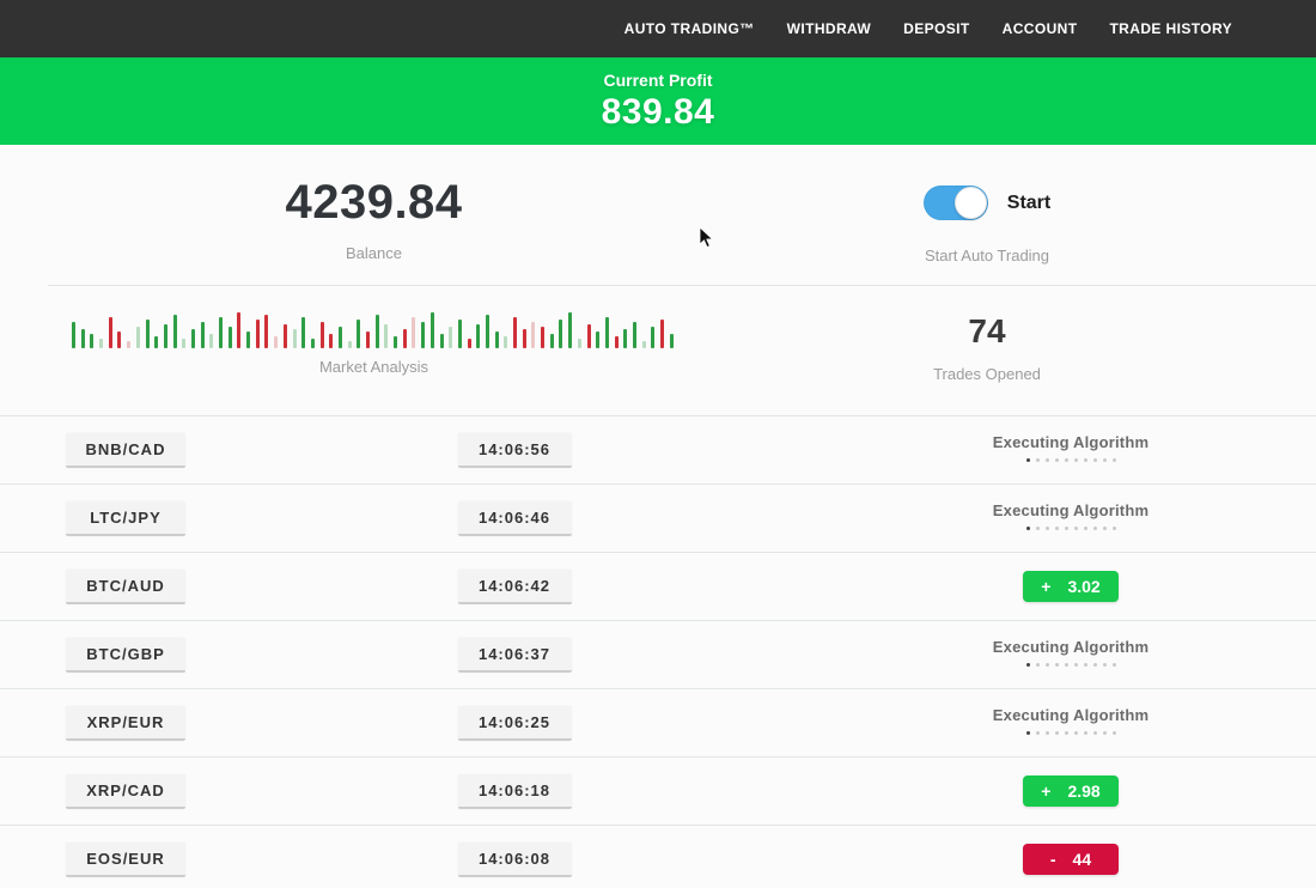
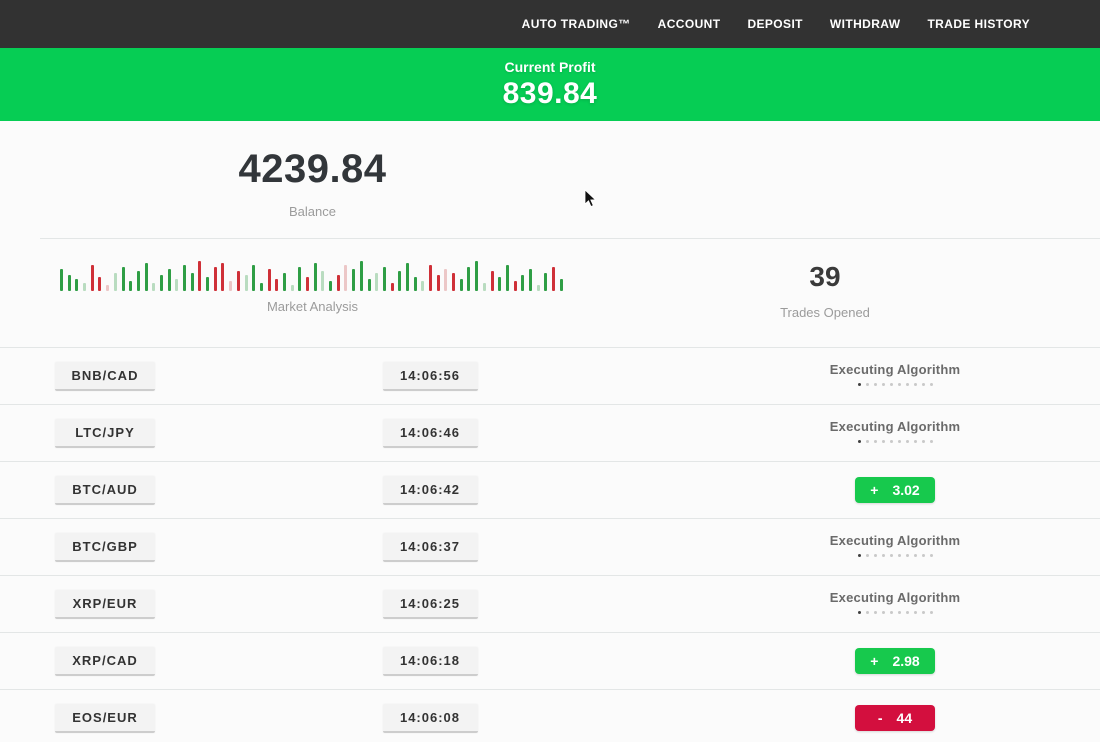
  AUTO TRADING™
- WITHDRAW
+ ACCOUNT
  DEPOSIT
- ACCOUNT
+ WITHDRAW
  TRADE HISTORY
  Current Profit
  839.84
  4239.84
  Balance
- Start
- Start Auto Trading
  Market Analysis
- 74
+ 39
  Trades Opened
  BNB/CAD
  14:06:56
  Executing Algorithm
  LTC/JPY
  14:06:46
  Executing Algorithm
  BTC/AUD
  14:06:42
  +
  3.02
  BTC/GBP
  14:06:37
  Executing Algorithm
  XRP/EUR
  14:06:25
  Executing Algorithm
  XRP/CAD
  14:06:18
  +
  2.98
  EOS/EUR
  14:06:08
  -
  44
